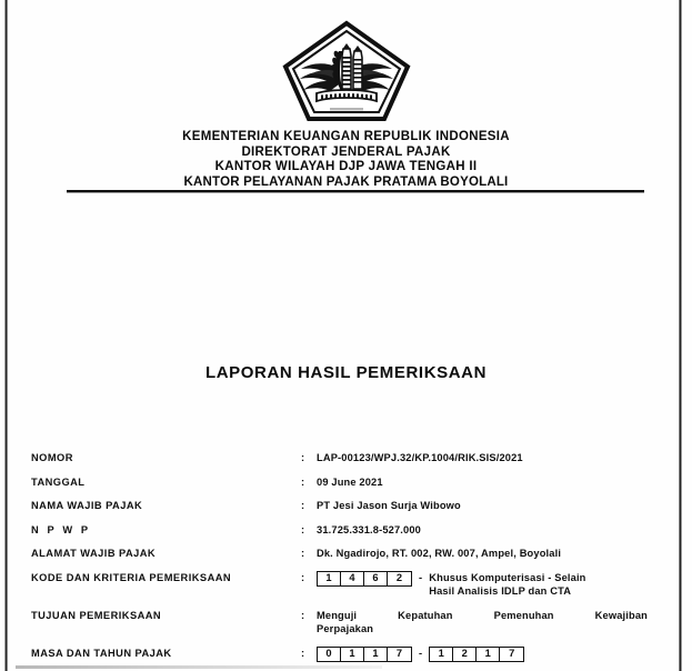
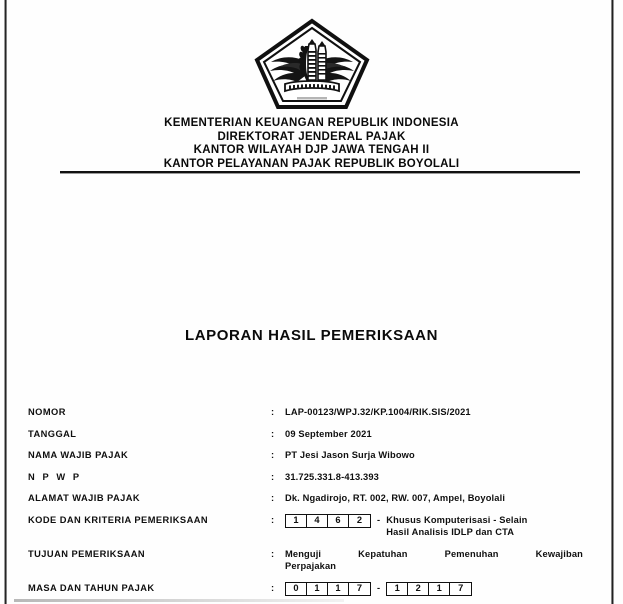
  KEMENTERIAN KEUANGAN REPUBLIK INDONESIA
  DIREKTORAT JENDERAL PAJAK
  KANTOR WILAYAH DJP JAWA TENGAH II
- KANTOR PELAYANAN PAJAK PRATAMA BOYOLALI
+ KANTOR PELAYANAN PAJAK REPUBLIK BOYOLALI
  LAPORAN HASIL PEMERIKSAAN
  NOMOR
  :
  LAP-00123/WPJ.32/KP.1004/RIK.SIS/2021
  TANGGAL
  :
- 09 June 2021
+ 09 September 2021
  NAMA WAJIB PAJAK
  :
  PT Jesi Jason Surja Wibowo
  N P W P
  :
- 31.725.331.8-527.000
+ 31.725.331.8-413.393
  ALAMAT WAJIB PAJAK
  :
  Dk. Ngadirojo, RT. 002, RW. 007, Ampel, Boyolali
  KODE DAN KRITERIA PEMERIKSAAN
  :
  1
  4
  6
  2
  -
  Khusus Komputerisasi - Selain
  Hasil Analisis IDLP dan CTA
  TUJUAN PEMERIKSAAN
  :
  Menguji Kepatuhan Pemenuhan Kewajiban
  Perpajakan
  MASA DAN TAHUN PAJAK
  :
  0
  1
  1
  7
  -
  1
  2
  1
  7
